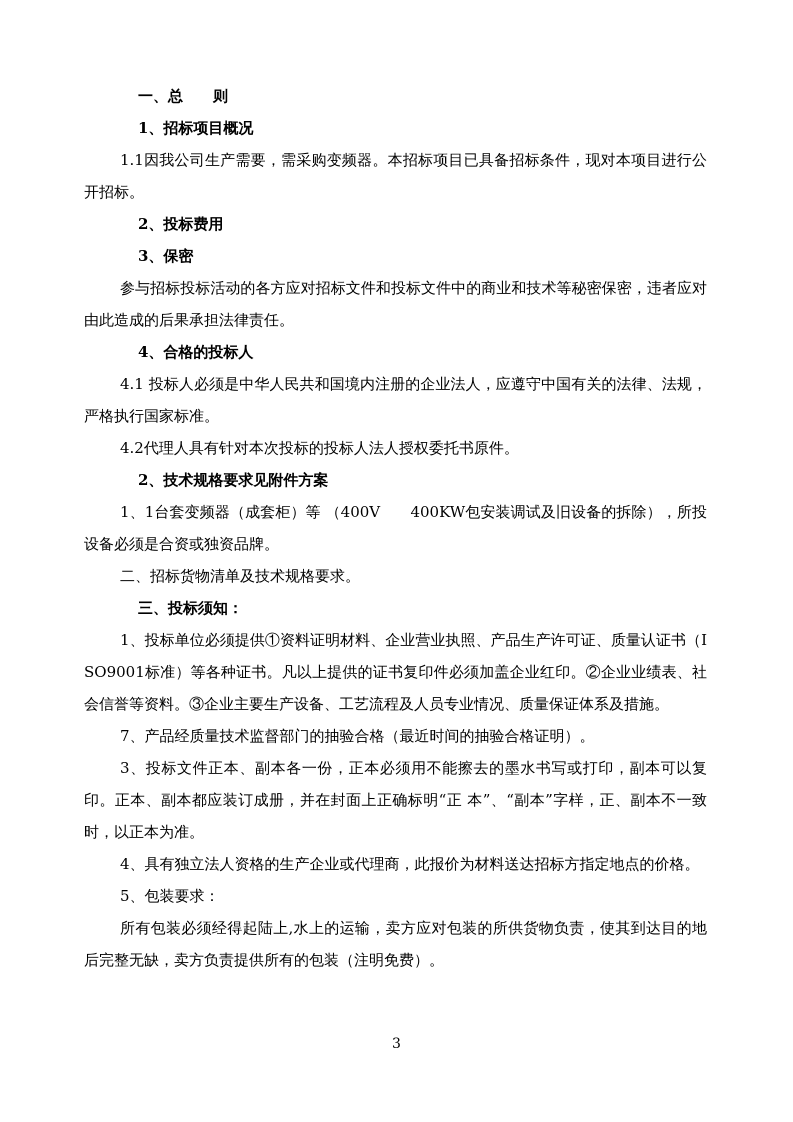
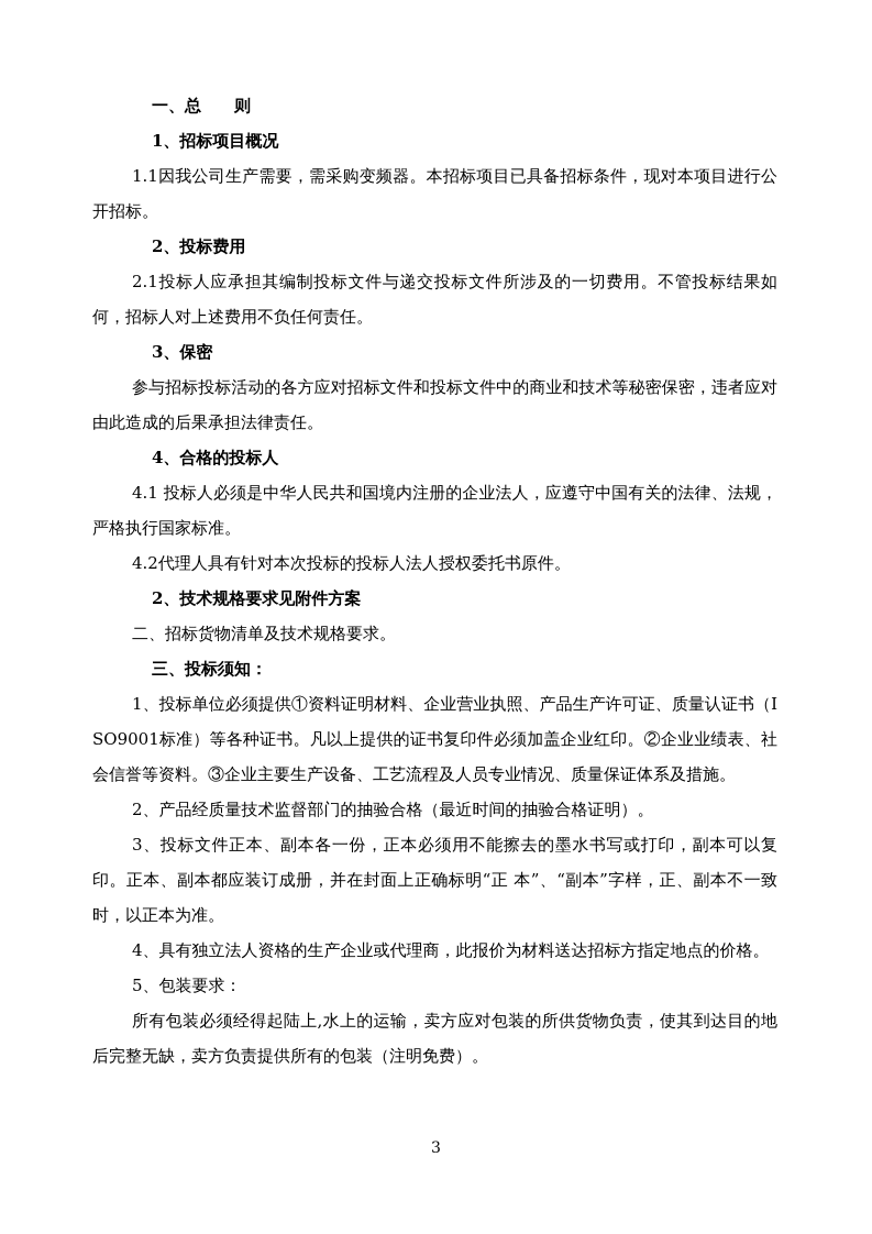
  一、总 则
  1、招标项目概况
  1.1因我公司生产需要，需采购变频器。本招标项目已具备招标条件，现对本项目进行公开招标。
  2、投标费用
+ 2.1投标人应承担其编制投标文件与递交投标文件所涉及的一切费用。不管投标结果如何，招标人对上述费用不负任何责任。
  3、保密
  参与招标投标活动的各方应对招标文件和投标文件中的商业和技术等秘密保密，违者应对由此造成的后果承担法律责任。
  4、合格的投标人
  4.1 投标人必须是中华人民共和国境内注册的企业法人，应遵守中国有关的法律、法规，严格执行国家标准。
  4.2代理人具有针对本次投标的投标人法人授权委托书原件。
  2、技术规格要求见附件方案
- 1、1台套变频器（成套柜）等 （400V 400KW包安装调试及旧设备的拆除），所投设备必须是合资或独资品牌。
  二、招标货物清单及技术规格要求。
  三、投标须知：
  1、投标单位必须提供①资料证明材料、企业营业执照、产品生产许可证、质量认证书（ISO9001标准）等各种证书。凡以上提供的证书复印件必须加盖企业红印。②企业业绩表、社会信誉等资料。③企业主要生产设备、工艺流程及人员专业情况、质量保证体系及措施。
- 7、产品经质量技术监督部门的抽验合格（最近时间的抽验合格证明）。
+ 2、产品经质量技术监督部门的抽验合格（最近时间的抽验合格证明）。
  3、投标文件正本、副本各一份，正本必须用不能擦去的墨水书写或打印，副本可以复印。正本、副本都应装订成册，并在封面上正确标明“正 本”、“副本”字样，正、副本不一致时，以正本为准。
  4、具有独立法人资格的生产企业或代理商，此报价为材料送达招标方指定地点的价格。
  5、包装要求：
  所有包装必须经得起陆上,水上的运输，卖方应对包装的所供货物负责，使其到达目的地后完整无缺，卖方负责提供所有的包装（注明免费）。
  3
